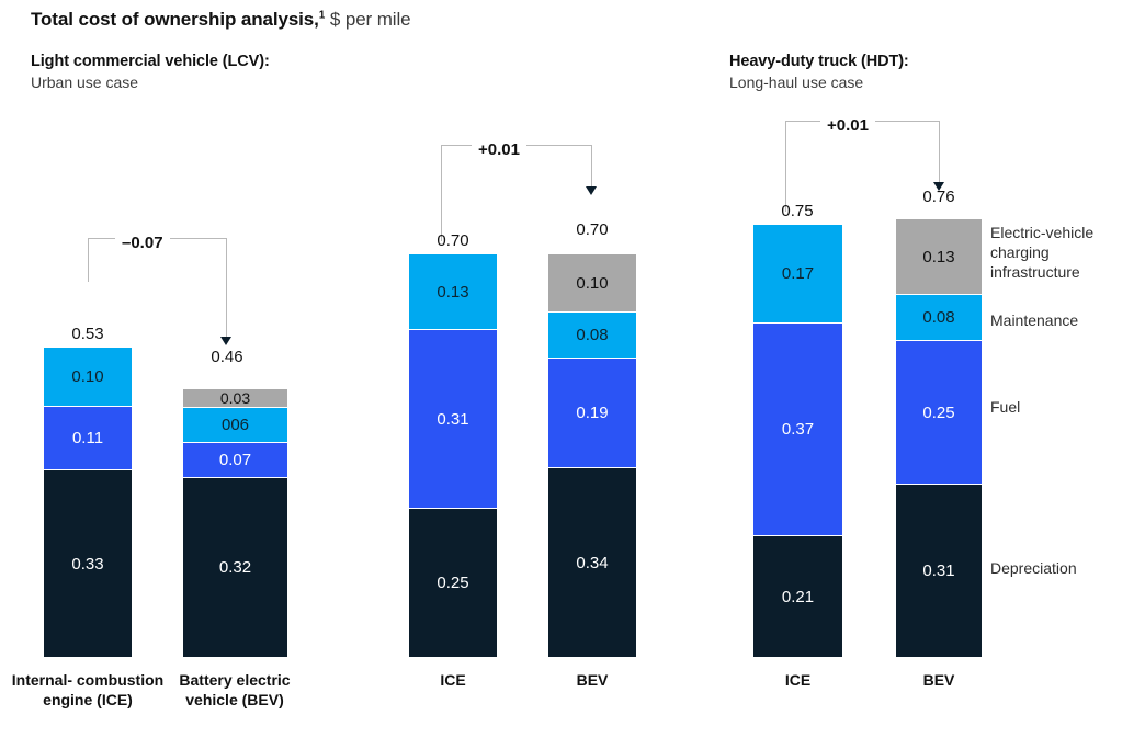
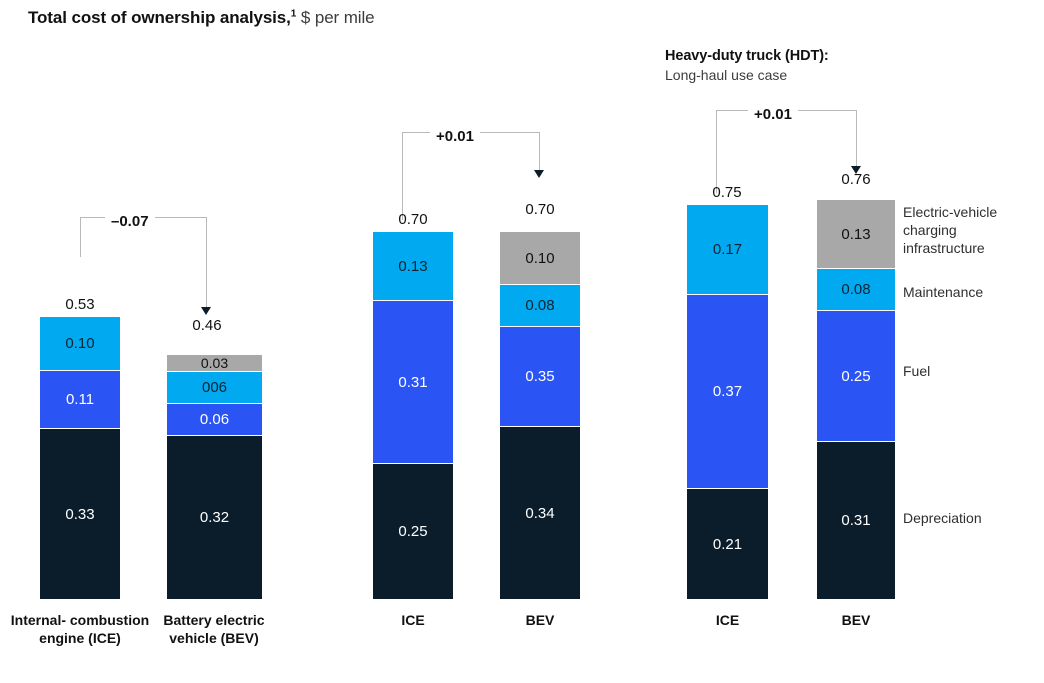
  Total cost of ownership analysis,1 $ per mile
- Light commercial vehicle (LCV):
- Urban use case
  Heavy-duty truck (HDT):
  Long-haul use case
  –0.07
  0.53
  0.10
  0.11
  0.33
  Internal- combustion engine (ICE)
  0.46
  0.03
  006
- 0.07
+ 0.06
  0.32
  Battery electric vehicle (BEV)
  +0.01
  0.70
  0.13
  0.31
  0.25
  ICE
  0.70
  0.10
  0.08
- 0.19
+ 0.35
  0.34
  BEV
  +0.01
  0.75
  0.17
  0.37
  0.21
  ICE
  0.76
  0.13
  0.08
  0.25
  0.31
  BEV
  Electric-vehicle
  charging
  infrastructure
  Maintenance
  Fuel
  Depreciation
